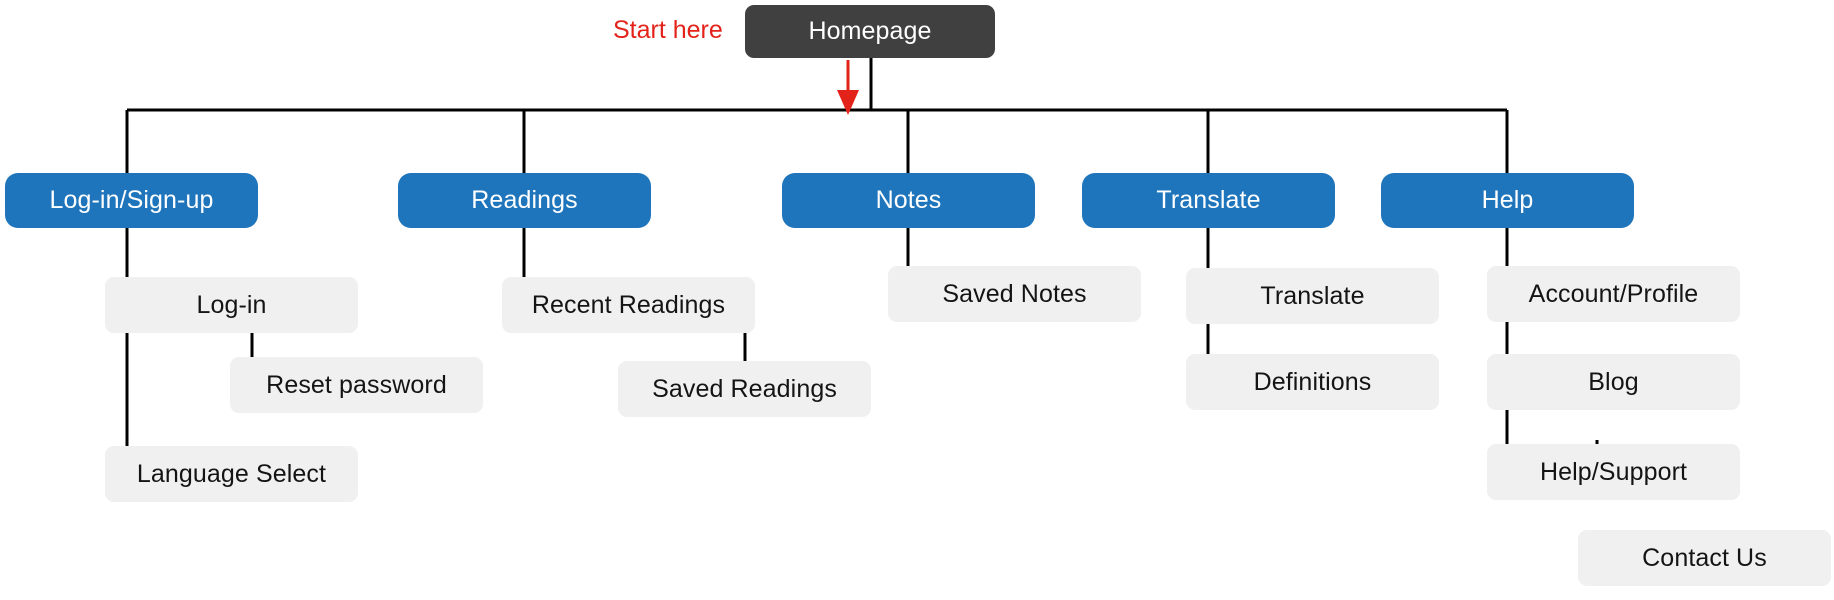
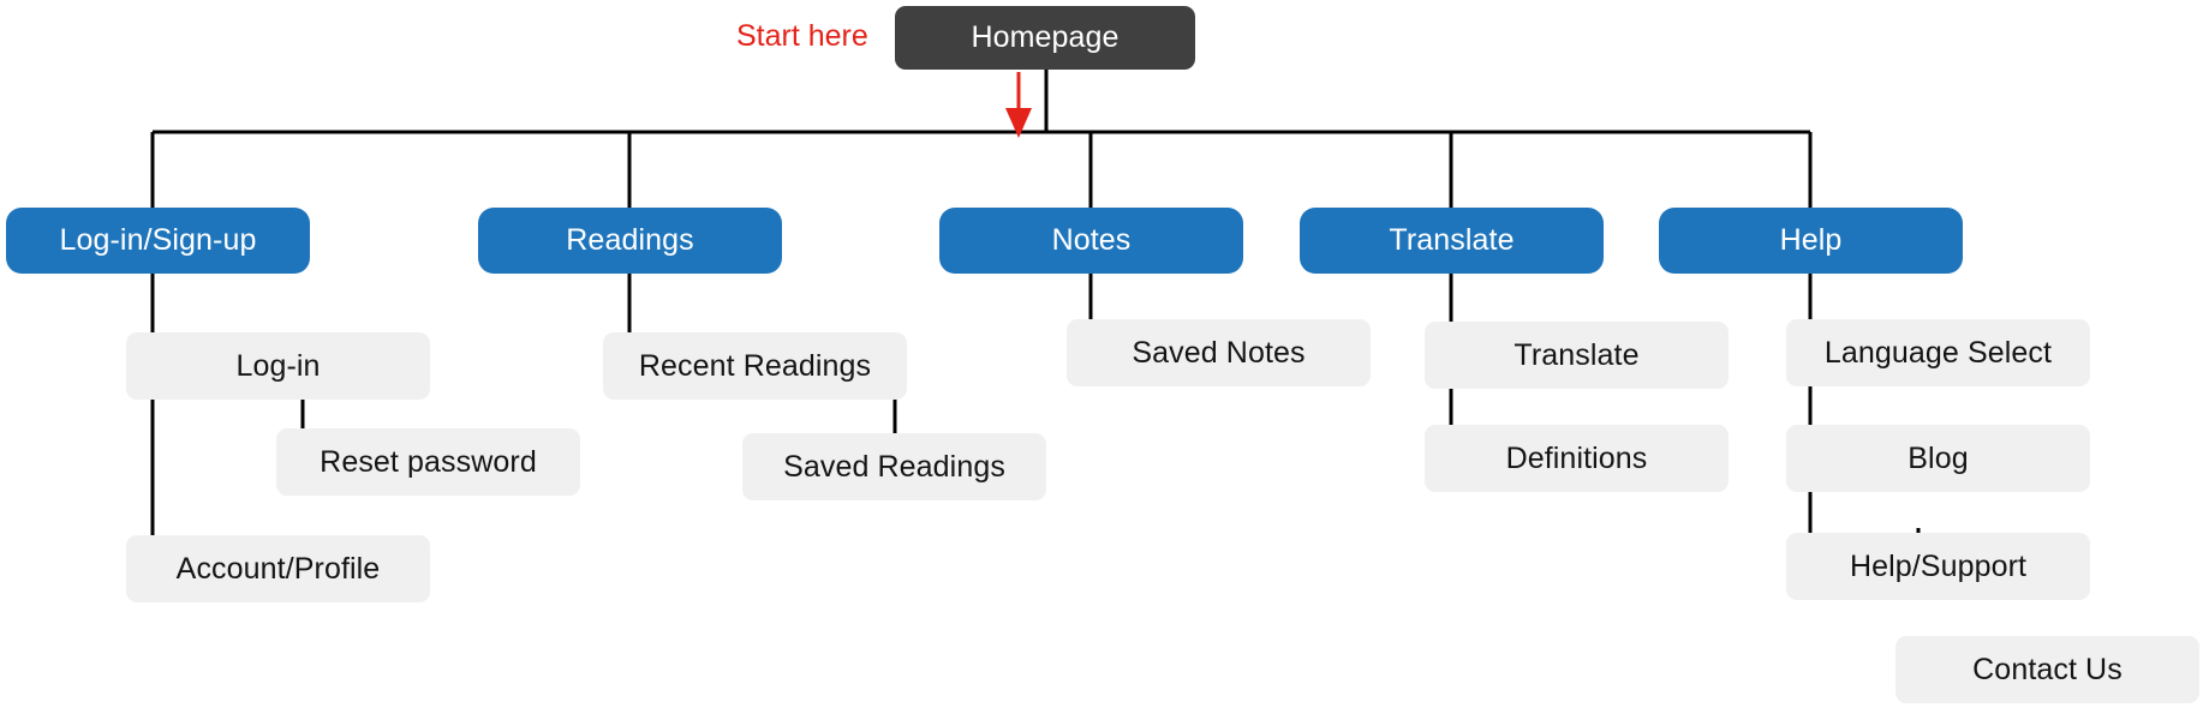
  Start here
  Homepage
  Log-in/Sign-up
  Readings
  Notes
  Translate
  Help
  Log-in
  Reset password
- Language Select
+ Account/Profile
  Recent Readings
  Saved Readings
  Saved Notes
  Translate
  Definitions
- Account/Profile
+ Language Select
  Blog
  Help/Support
  Contact Us
